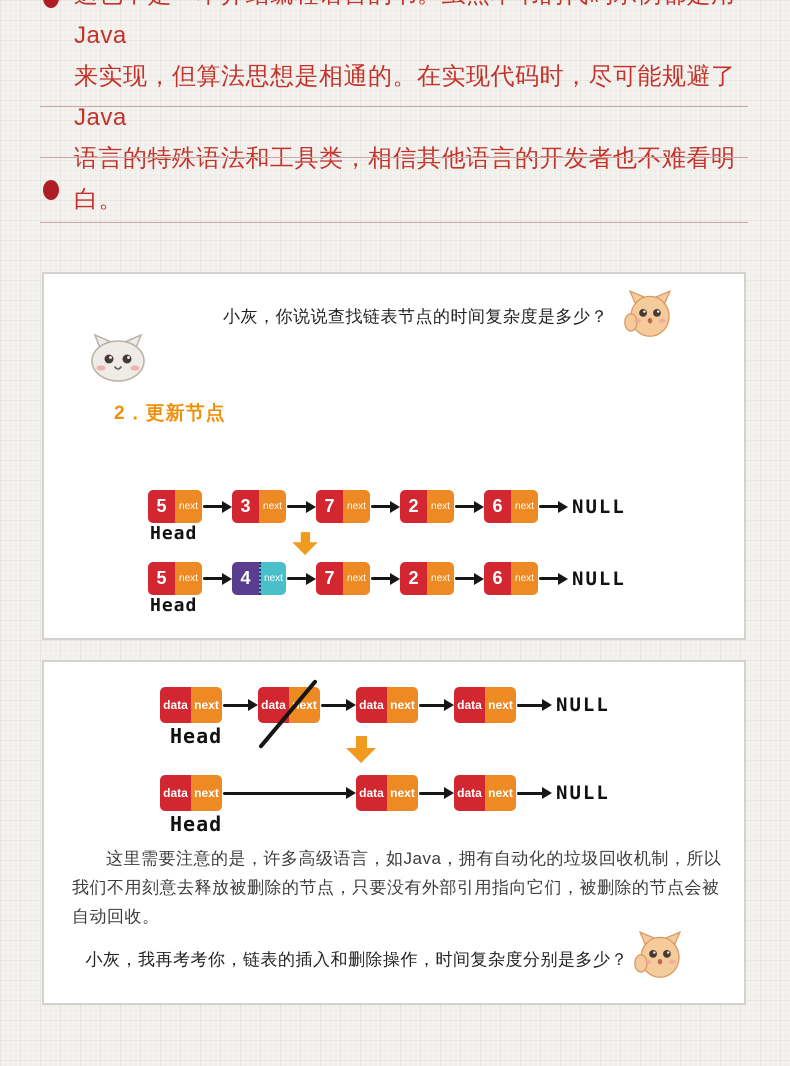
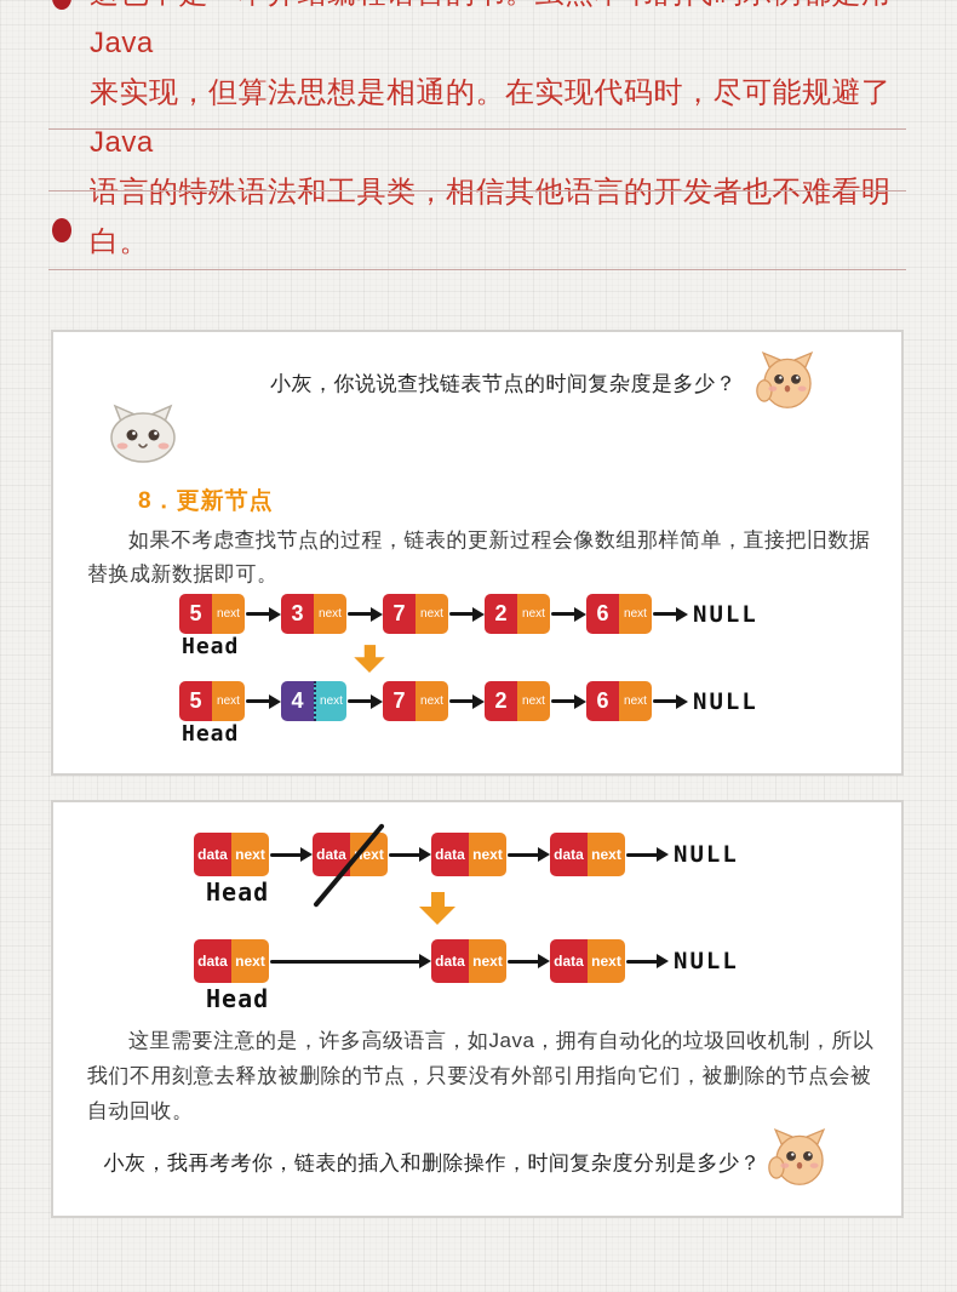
  来实现，但算法思想是相通的。在实现代码时，尽可能规避了Java
  语言的特殊语法和工具类，相信其他语言的开发者也不难看明白。
  小灰，你说说查找链表节点的时间复杂度是多少？
- 2．更新节点
+ 8．更新节点
+ 如果不考虑查找节点的过程，链表的更新过程会像数组那样简单，直接把旧数据替换成新数据即可。
  5
  next
  3
  next
  7
  next
  2
  next
  6
  next
  NULL
  Head
  5
  next
  4
  next
  7
  next
  2
  next
  6
  next
  NULL
  Head
  data
  next
  data
  ext
  data
  next
  data
  next
  NULL
  Head
  data
  next
  data
  next
  data
  next
  NULL
  Head
  这里需要注意的是，许多高级语言，如Java，拥有自动化的垃圾回收机制，所以我们不用刻意去释放被删除的节点，只要没有外部引用指向它们，被删除的节点会被自动回收。
  小灰，我再考考你，链表的插入和删除操作，时间复杂度分别是多少？
